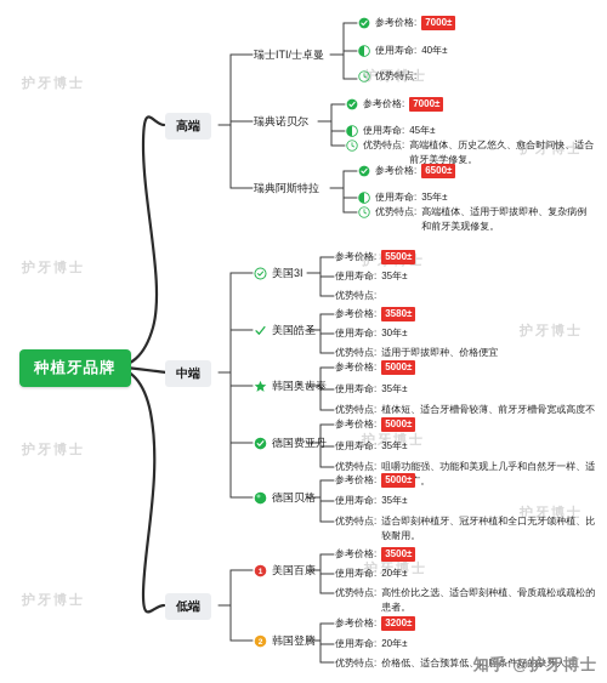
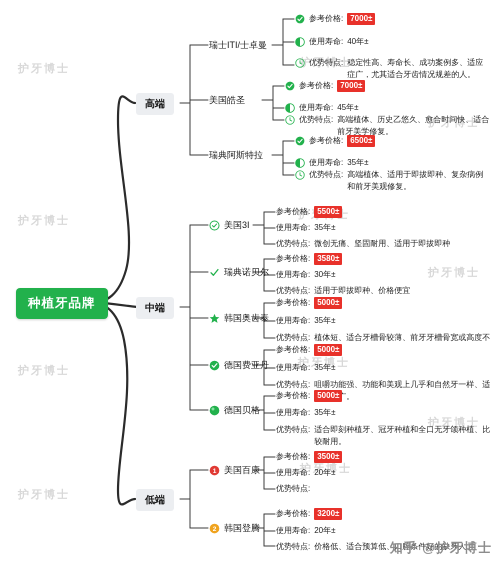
  护牙博士
  护牙博士
  护牙博士
  护牙博士
  护牙博士
  护牙博士
  护牙博士
  护牙博士
  护牙博士
  护牙博士
  种植牙品牌
  高端
  中端
  低端
  瑞士ITI/士卓曼
- 瑞典诺贝尔
+ 美国皓圣
  瑞典阿斯特拉
  美国3I
- 美国皓圣
+ 瑞典诺贝尔
  韩国奥齿泰
  德国费亚丹
  德国贝格
  美国百康
  韩国登腾
  参考价格:
  7000±
  使用寿命:
  40年±
  优势特点:
+ 稳定性高、寿命长、成功案例多、适应症广，尤其适合牙齿情况规差的人。
  参考价格:
  7000±
  使用寿命:
  45年±
  优势特点:
  高端植体、历史乙悠久、愈合时间快、适合前牙美学修复。
  参考价格:
  6500±
  使用寿命:
  35年±
  优势特点:
  高端植体、适用于即拔即种、复杂病例和前牙美观修复。
  参考价格:
  5500±
  使用寿命:
  35年±
  优势特点:
+ 微创无痛、坚固耐用、适用于即拔即种
  参考价格:
  3580±
  使用寿命:
  30年±
  优势特点:
  适用于即拔即种、价格便宜
  参考价格:
  5000±
  使用寿命:
  35年±
  优势特点:
  植体短、适合牙槽骨较薄、前牙牙槽骨宽或高度不。
  参考价格:
  5000±
  使用寿命:
  35年±
  优势特点:
  咀嚼功能强、功能和美观上几乎和自然牙一样、适广。
  参考价格:
  5000±
  使用寿命:
  35年±
  优势特点:
  适合即刻种植牙、冠牙种植和全口无牙颌种植、比较耐用。
  参考价格:
  3500±
  使用寿命:
  20年±
  优势特点:
- 高性价比之选、适合即刻种植、骨质疏松或疏松的患者。
  参考价格:
  3200±
  使用寿命:
  20年±
  优势特点:
  价格低、适合预算低、口腔条件好的缺牙人。
  知乎 @护牙博士
